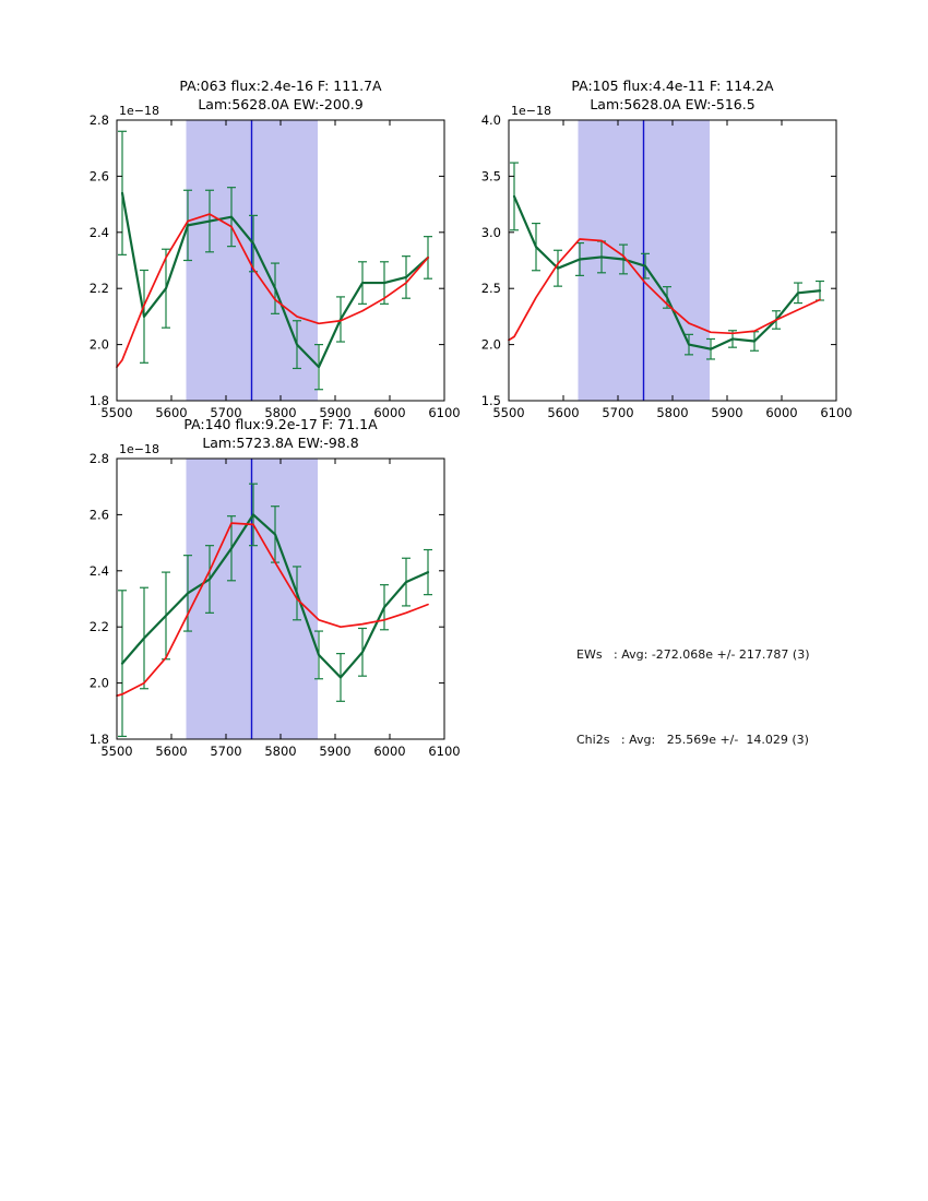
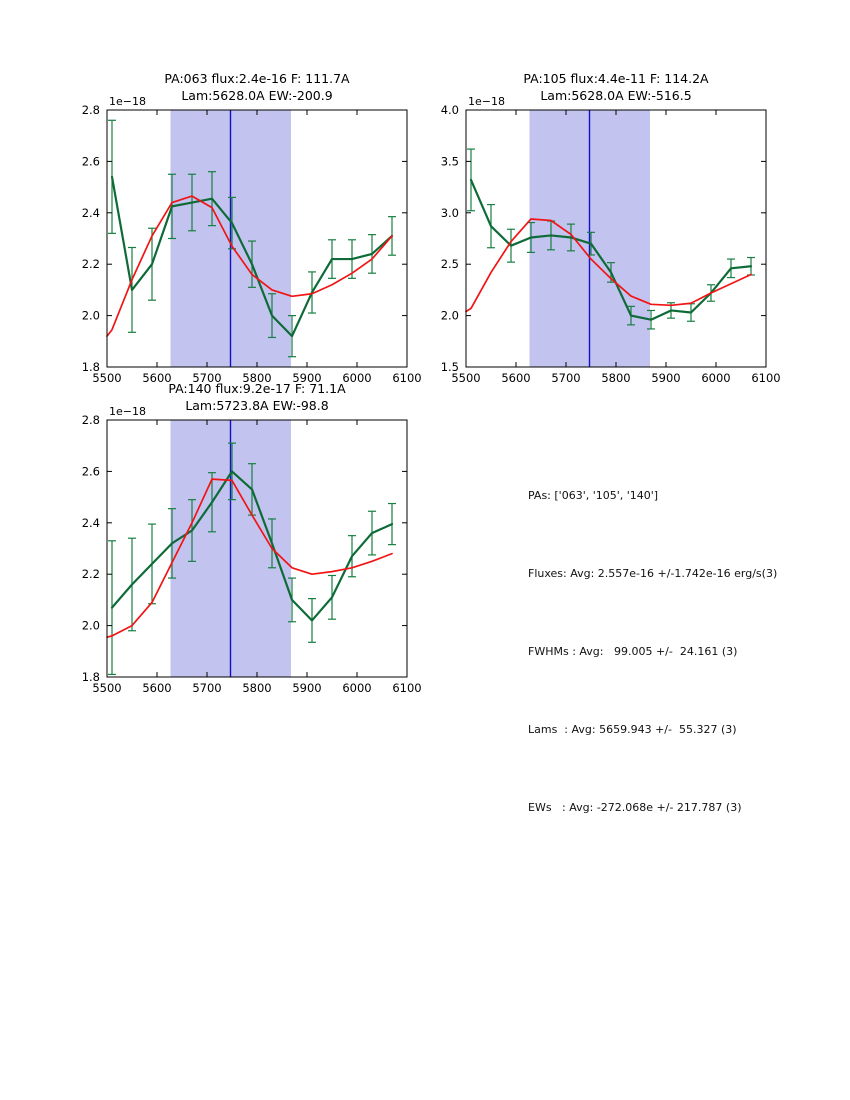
  5500
  5600
  5700
  5800
  5900
  6000
  6100
  1.8
  2.0
  2.2
  2.4
  2.6
  2.8
  PA:063 flux:2.4e-16 F: 111.7A
  Lam:5628.0A EW:-200.9
  1e−18
  5500
  5600
  5700
  5800
  5900
  6000
  6100
  1.5
  2.0
  2.5
  3.0
  3.5
  4.0
  PA:105 flux:4.4e-11 F: 114.2A
  Lam:5628.0A EW:-516.5
  1e−18
  5500
  5600
  5700
  5800
  5900
  6000
  6100
  1.8
  2.0
  2.2
  2.4
  2.6
  2.8
  PA:140 flux:9.2e-17 F: 71.1A
  Lam:5723.8A EW:-98.8
  1e−18
+ PAs: ['063', '105', '140']
+ Fluxes: Avg: 2.557e-16 +/-1.742e-16 erg/s(3)
+ FWHMs : Avg: 99.005 +/- 24.161 (3)
+ Lams : Avg: 5659.943 +/- 55.327 (3)
  EWs : Avg: -272.068e +/- 217.787 (3)
- Chi2s : Avg: 25.569e +/- 14.029 (3)
